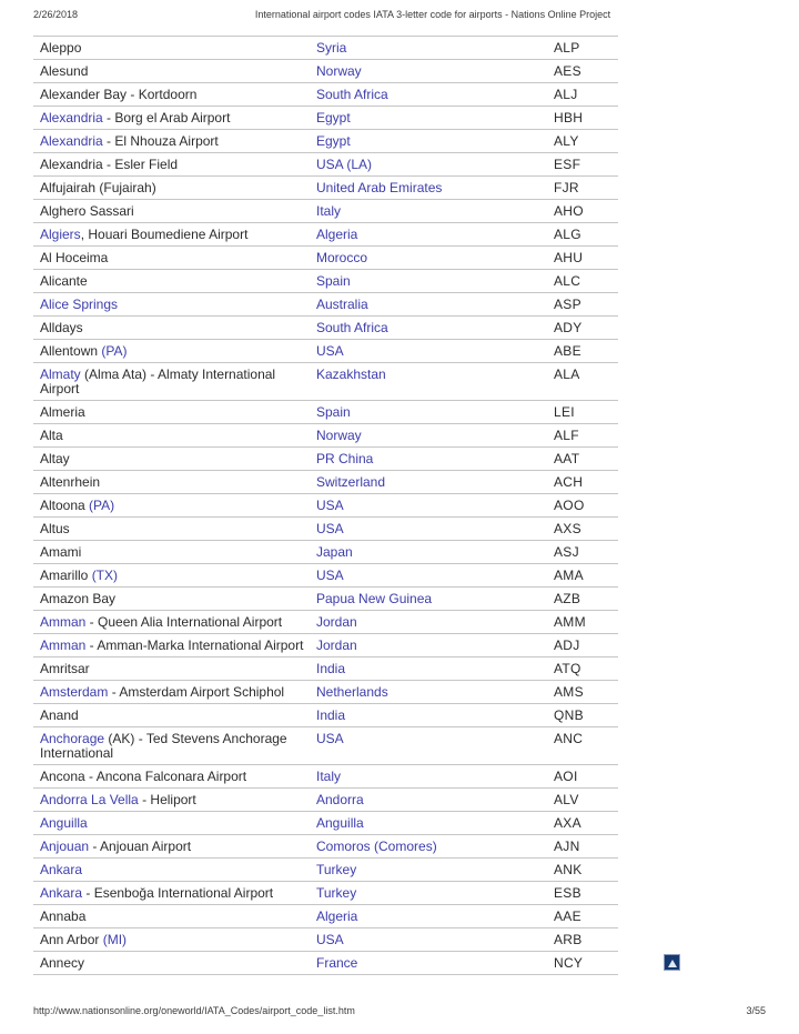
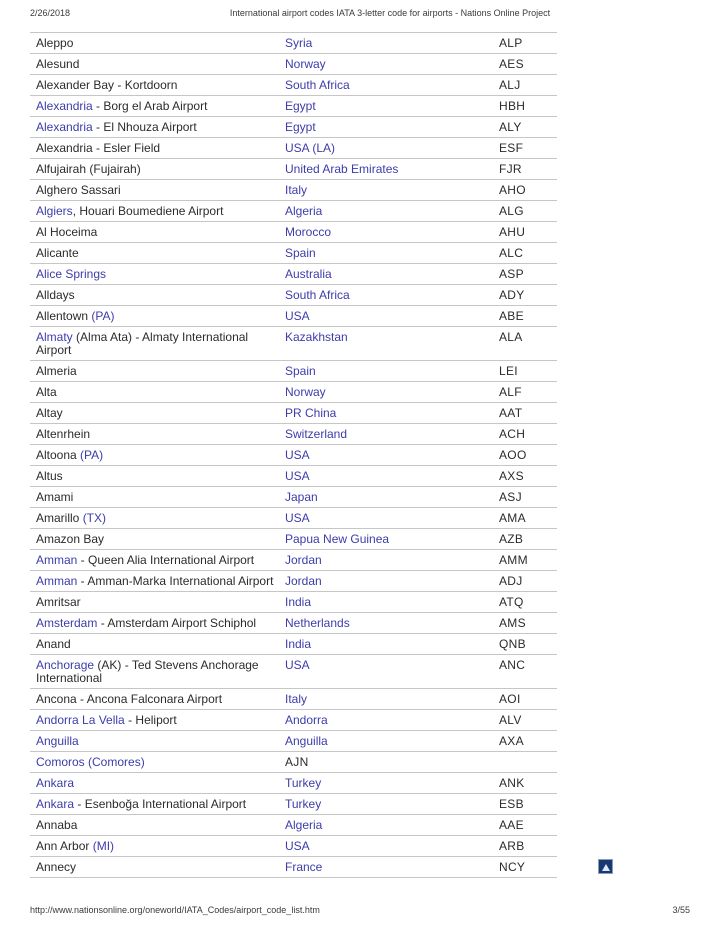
  2/26/2018
  International airport codes IATA 3-letter code for airports - Nations Online Project
  Aleppo
  Syria
  ALP
  Alesund
  Norway
  AES
  Alexander Bay - Kortdoorn
  South Africa
  ALJ
  Alexandria - Borg el Arab Airport
  Egypt
  HBH
  Alexandria - El Nhouza Airport
  Egypt
  ALY
  Alexandria - Esler Field
  USA (LA)
  ESF
  Alfujairah (Fujairah)
  United Arab Emirates
  FJR
  Alghero Sassari
  Italy
  AHO
  Algiers, Houari Boumediene Airport
  Algeria
  ALG
  Al Hoceima
  Morocco
  AHU
  Alicante
  Spain
  ALC
  Alice Springs
  Australia
  ASP
  Alldays
  South Africa
  ADY
  Allentown (PA)
  USA
  ABE
  Almaty (Alma Ata) - Almaty International Airport
  Kazakhstan
  ALA
  Almeria
  Spain
  LEI
  Alta
  Norway
  ALF
  Altay
  PR China
  AAT
  Altenrhein
  Switzerland
  ACH
  Altoona (PA)
  USA
  AOO
  Altus
  USA
  AXS
  Amami
  Japan
  ASJ
  Amarillo (TX)
  USA
  AMA
  Amazon Bay
  Papua New Guinea
  AZB
  Amman - Queen Alia International Airport
  Jordan
  AMM
  Amman - Amman-Marka International Airport
  Jordan
  ADJ
  Amritsar
  India
  ATQ
  Amsterdam - Amsterdam Airport Schiphol
  Netherlands
  AMS
  Anand
  India
  QNB
  Anchorage (AK) - Ted Stevens Anchorage International
  USA
  ANC
  Ancona - Ancona Falconara Airport
  Italy
  AOI
  Andorra La Vella - Heliport
  Andorra
  ALV
  Anguilla
  Anguilla
  AXA
- Anjouan - Anjouan Airport
  Comoros (Comores)
  AJN
  Ankara
  Turkey
  ANK
  Ankara - Esenboğa International Airport
  Turkey
  ESB
  Annaba
  Algeria
  AAE
  Ann Arbor (MI)
  USA
  ARB
  Annecy
  France
  NCY
  http://www.nationsonline.org/oneworld/IATA_Codes/airport_code_list.htm
  3/55
